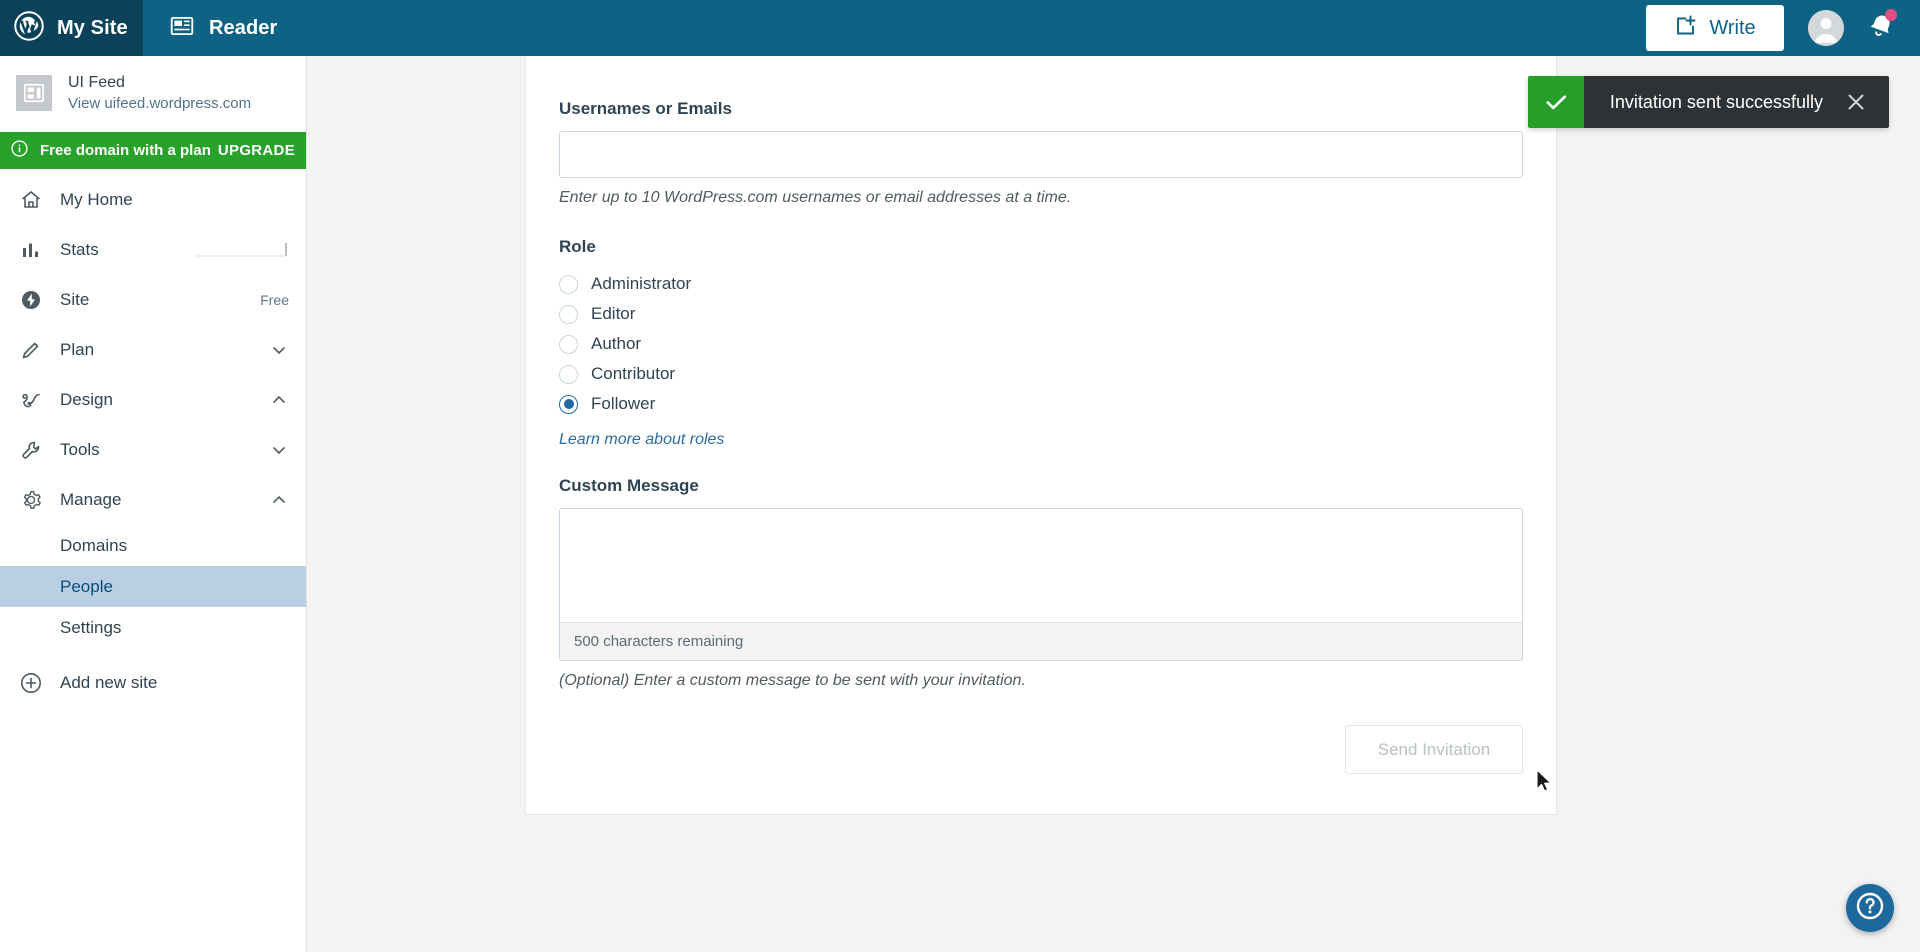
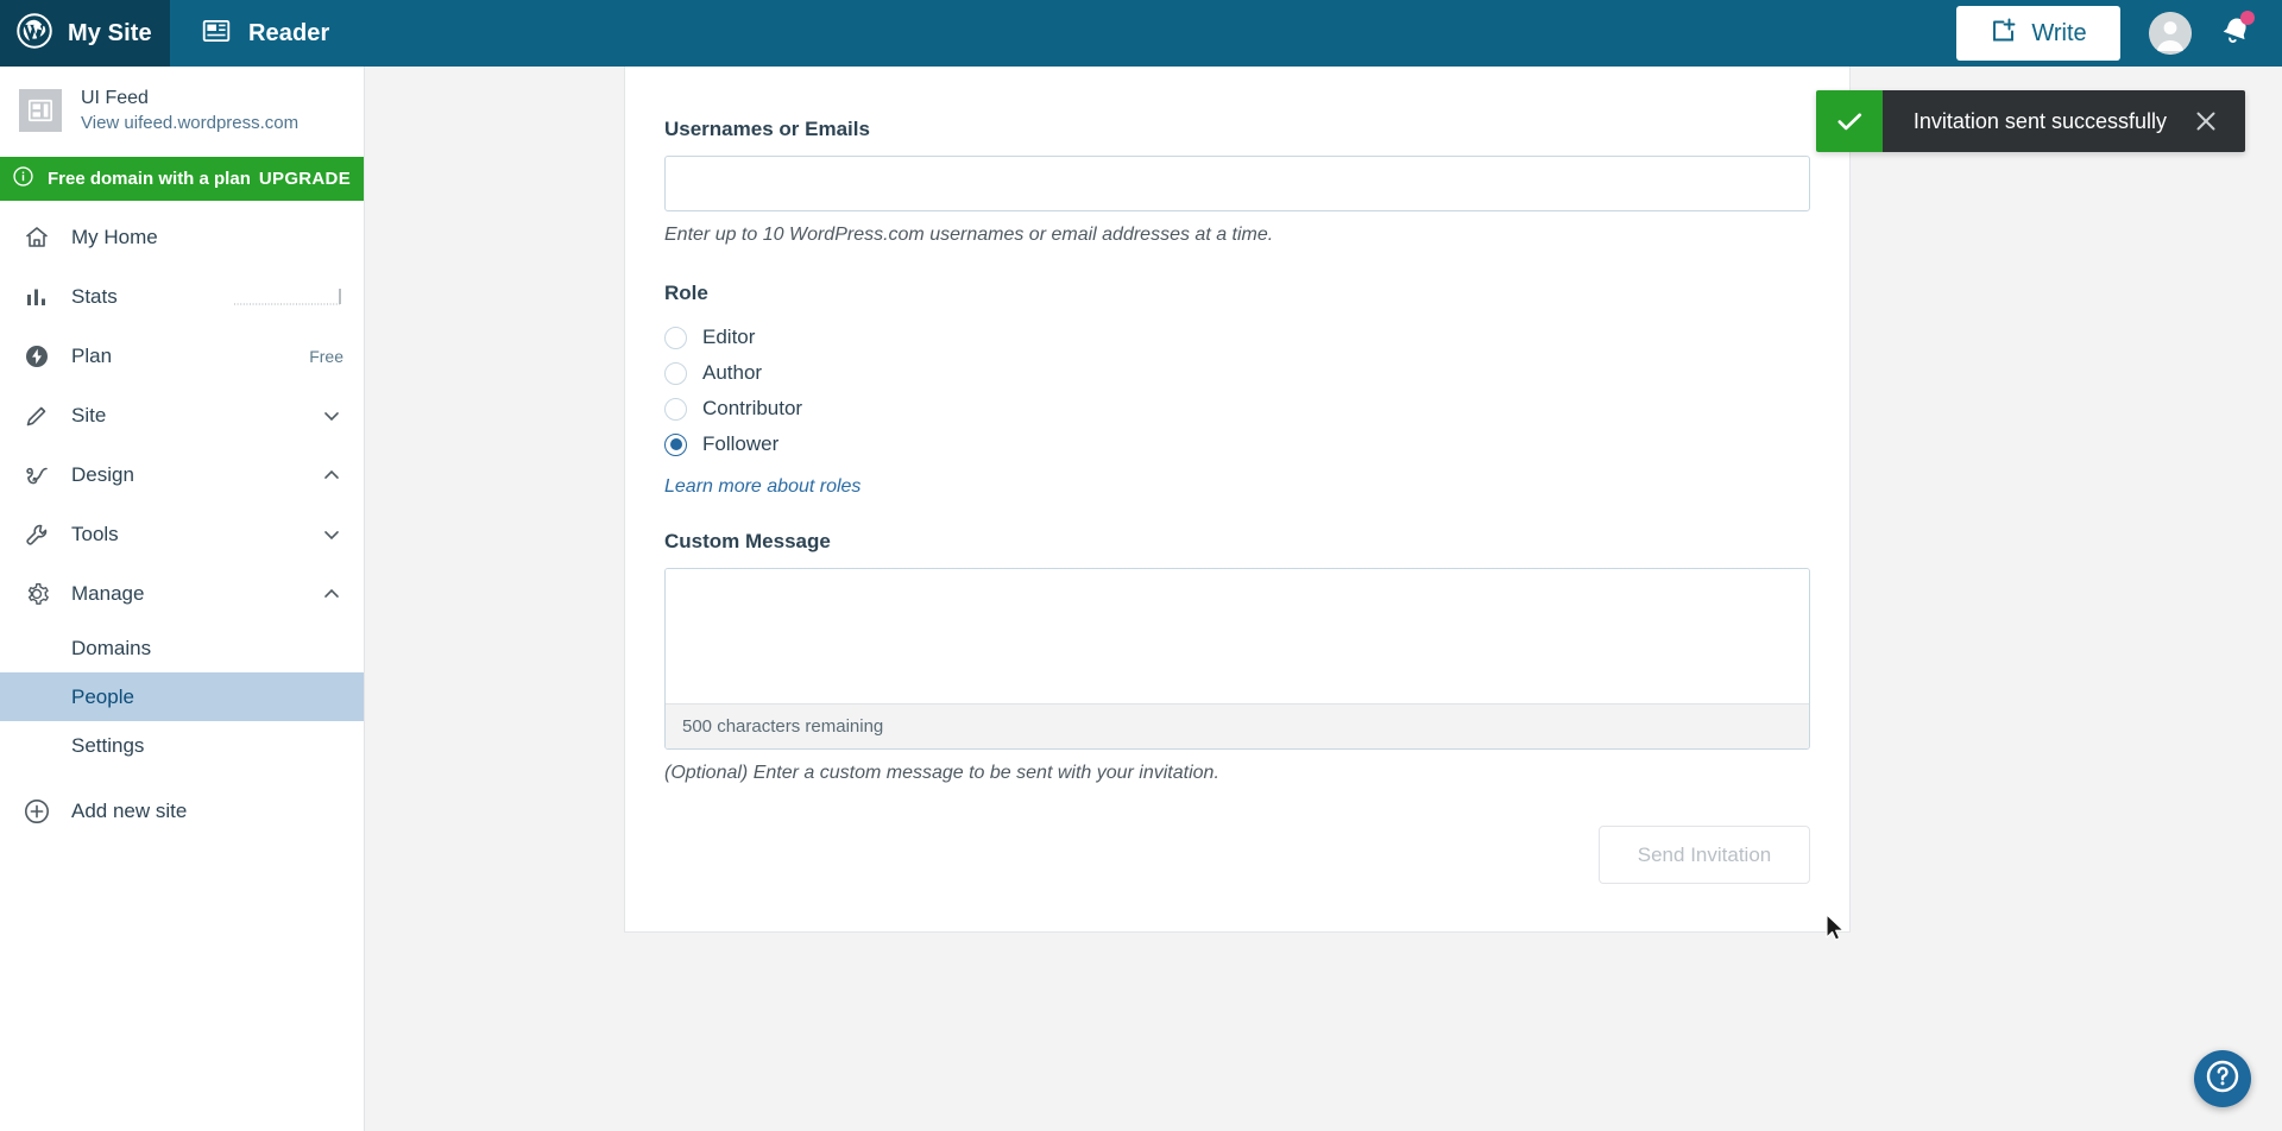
  My Site
  Reader
  Write
  UI Feed
  View uifeed.wordpress.com
  Free domain with a plan
  UPGRADE
  My Home
  Stats
- Site
+ Plan
  Free
- Plan
+ Site
  Design
  Tools
  Manage
  Domains
  People
  Settings
  Add new site
  Usernames or Emails
  Enter up to 10 WordPress.com usernames or email addresses at a time.
  Role
- Administrator
  Editor
  Author
  Contributor
  Follower
  Learn more about roles
  Custom Message
  500 characters remaining
  (Optional) Enter a custom message to be sent with your invitation.
  Send Invitation
  Invitation sent successfully
